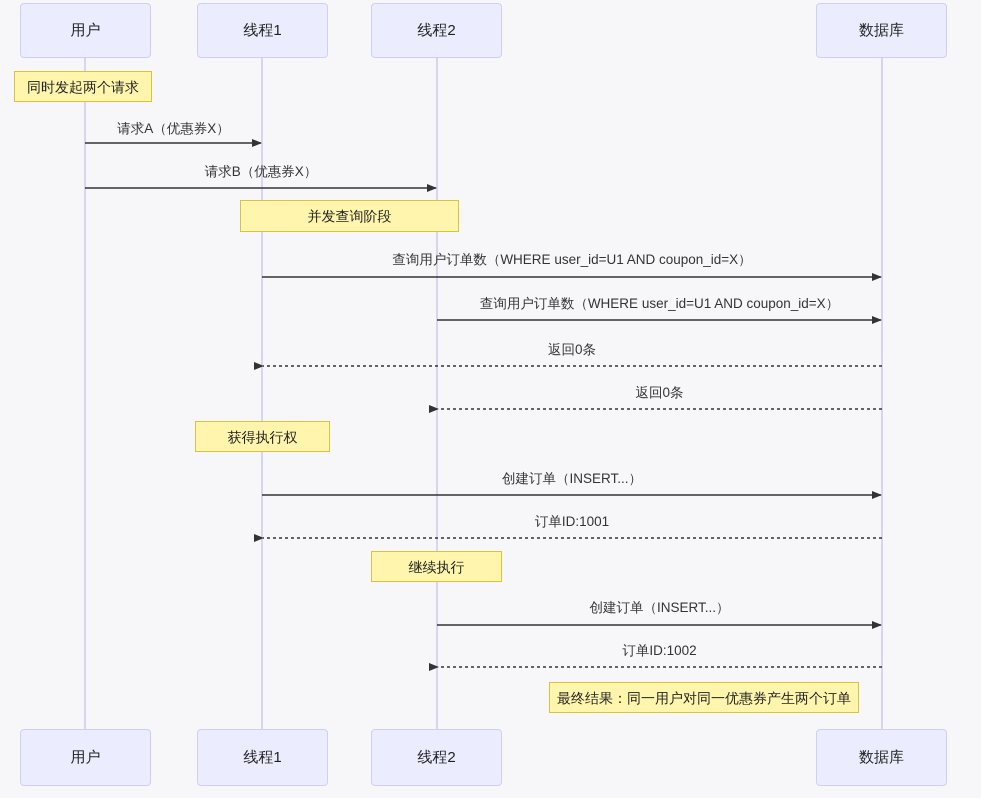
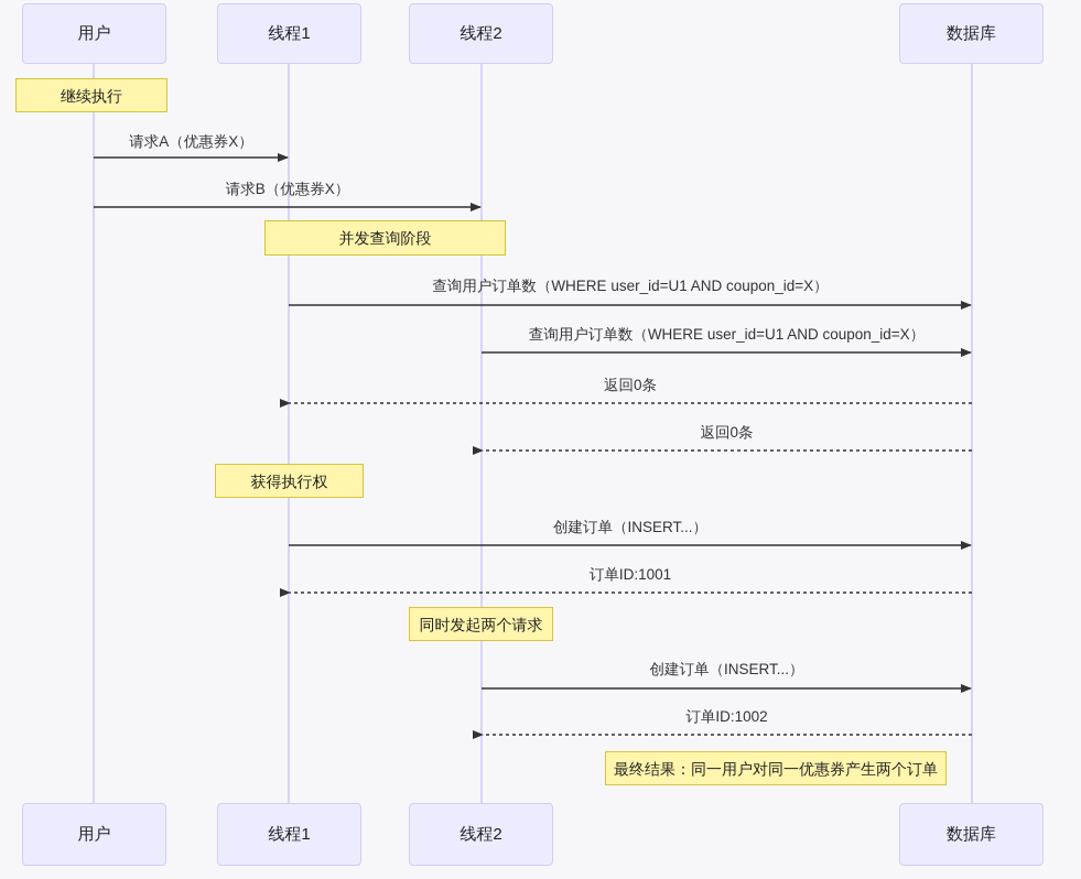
  用户
  线程1
  线程2
  数据库
  用户
  线程1
  线程2
  数据库
  请求A（优惠券X）
  请求B（优惠券X）
  查询用户订单数（WHERE user_id=U1 AND coupon_id=X）
  查询用户订单数（WHERE user_id=U1 AND coupon_id=X）
  返回0条
  返回0条
  创建订单（INSERT...）
  订单ID:1001
  创建订单（INSERT...）
  订单ID:1002
- 同时发起两个请求
+ 继续执行
  并发查询阶段
  获得执行权
- 继续执行
+ 同时发起两个请求
  最终结果：同一用户对同一优惠券产生两个订单
